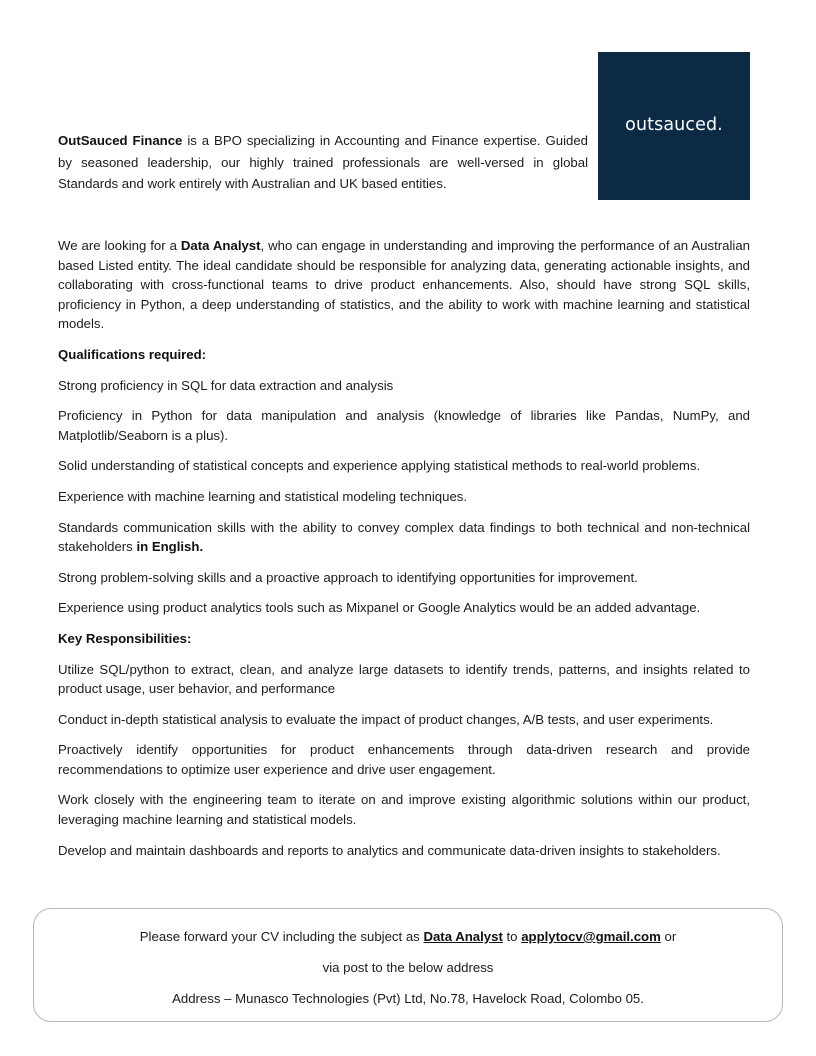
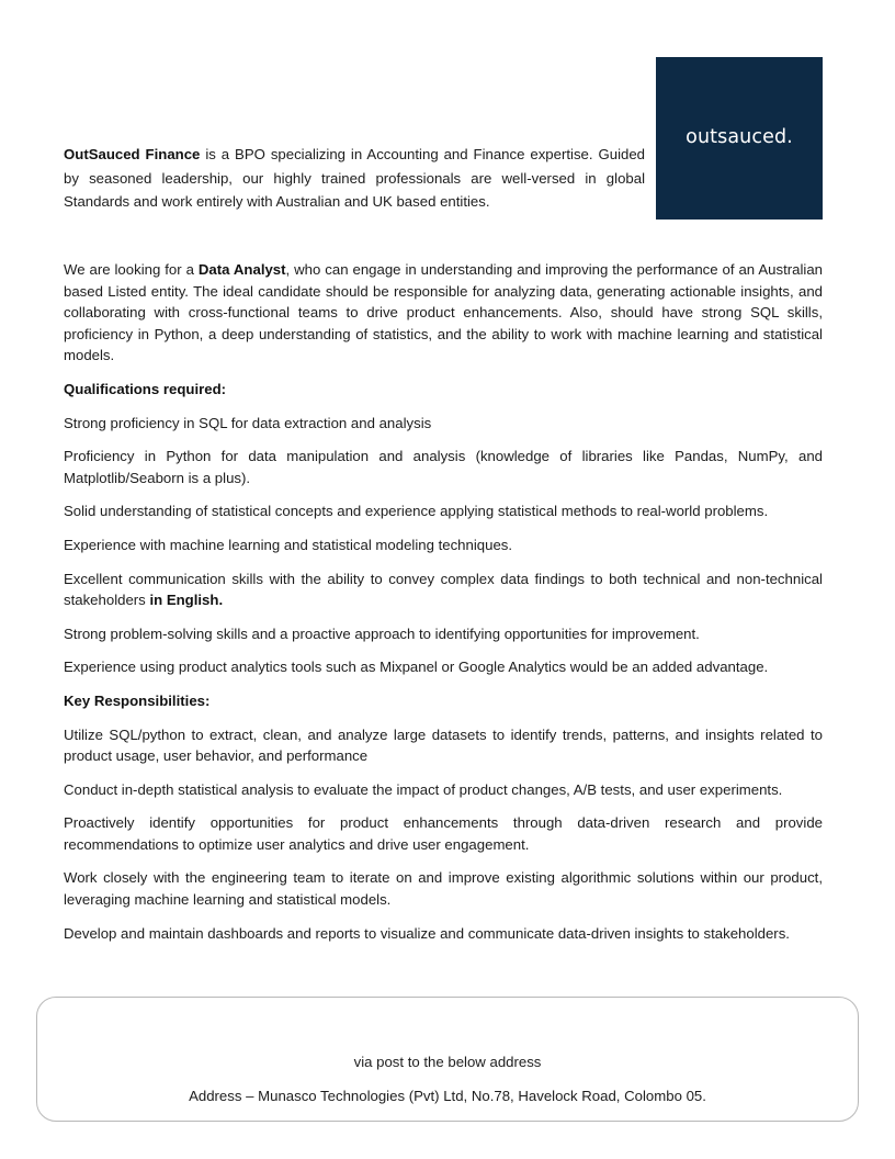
  outsauced.
  OutSauced Finance is a BPO specializing in Accounting and Finance expertise. Guided by seasoned leadership, our highly trained professionals are well-versed in global Standards and work entirely with Australian and UK based entities.
  We are looking for a Data Analyst, who can engage in understanding and improving the performance of an Australian based Listed entity. The ideal candidate should be responsible for analyzing data, generating actionable insights, and collaborating with cross-functional teams to drive product enhancements. Also, should have strong SQL skills, proficiency in Python, a deep understanding of statistics, and the ability to work with machine learning and statistical models.
  Qualifications required:
  Strong proficiency in SQL for data extraction and analysis
  Proficiency in Python for data manipulation and analysis (knowledge of libraries like Pandas, NumPy, and Matplotlib/Seaborn is a plus).
  Solid understanding of statistical concepts and experience applying statistical methods to real-world problems.
  Experience with machine learning and statistical modeling techniques.
- Standards communication skills with the ability to convey complex data findings to both technical and non-technical stakeholders in English.
+ Excellent communication skills with the ability to convey complex data findings to both technical and non-technical stakeholders in English.
  Strong problem-solving skills and a proactive approach to identifying opportunities for improvement.
  Experience using product analytics tools such as Mixpanel or Google Analytics would be an added advantage.
  Key Responsibilities:
  Utilize SQL/python to extract, clean, and analyze large datasets to identify trends, patterns, and insights related to product usage, user behavior, and performance
  Conduct in-depth statistical analysis to evaluate the impact of product changes, A/B tests, and user experiments.
- Proactively identify opportunities for product enhancements through data-driven research and provide recommendations to optimize user experience and drive user engagement.
+ Proactively identify opportunities for product enhancements through data-driven research and provide recommendations to optimize user analytics and drive user engagement.
  Work closely with the engineering team to iterate on and improve existing algorithmic solutions within our product, leveraging machine learning and statistical models.
- Develop and maintain dashboards and reports to analytics and communicate data-driven insights to stakeholders.
+ Develop and maintain dashboards and reports to visualize and communicate data-driven insights to stakeholders.
- Please forward your CV including the subject as Data Analyst to applytocv@gmail.com or
  via post to the below address
  Address – Munasco Technologies (Pvt) Ltd, No.78, Havelock Road, Colombo 05.
